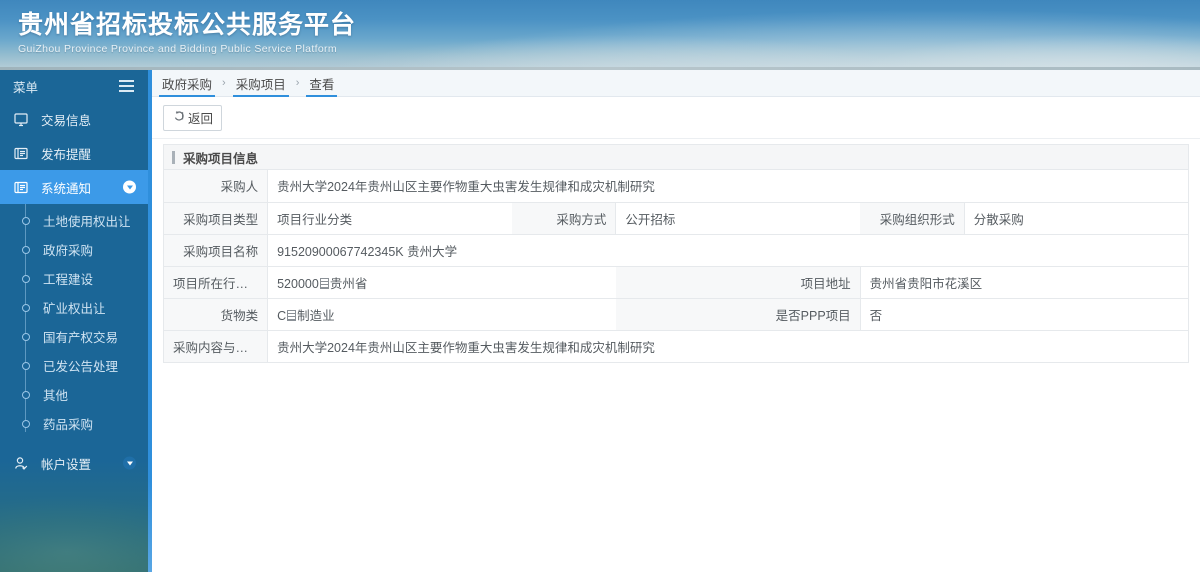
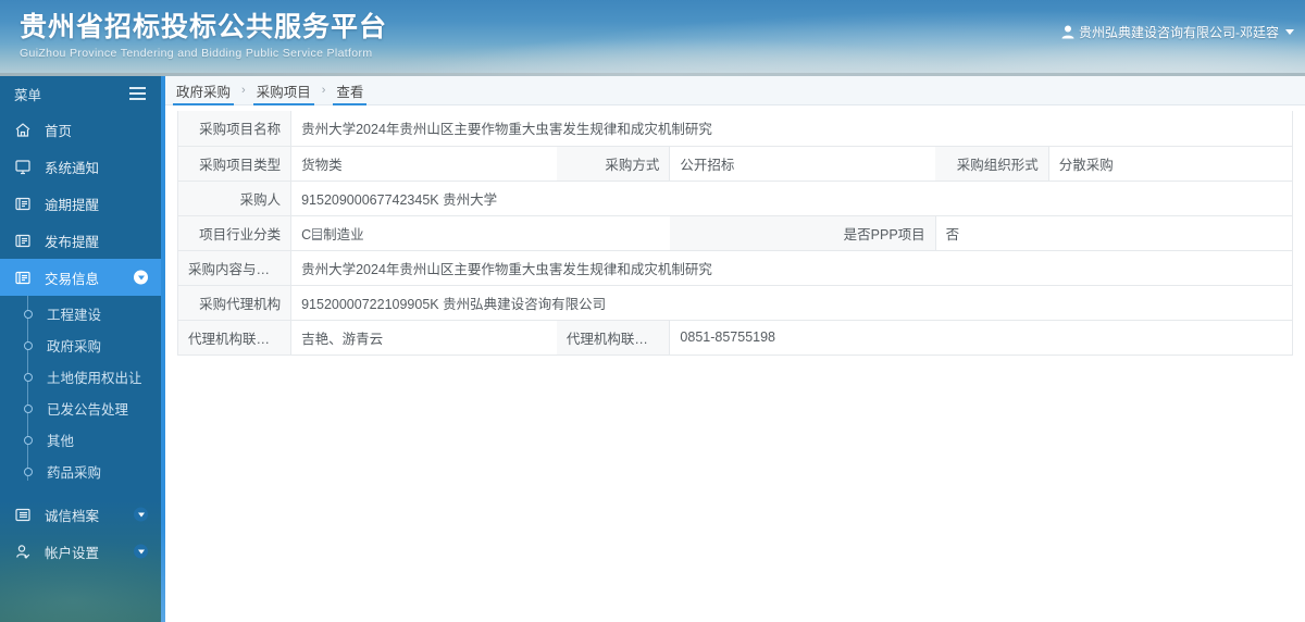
  贵州省招标投标公共服务平台
- GuiZhou Province Province and Bidding Public Service Platform
+ GuiZhou Province Tendering and Bidding Public Service Platform
+ 贵州弘典建设咨询有限公司-邓廷容
  菜单
+ 首页
- 交易信息
+ 系统通知
+ 逾期提醒
  发布提醒
- 系统通知
+ 交易信息
- 土地使用权出让
+ 工程建设
  政府采购
- 工程建设
+ 土地使用权出让
- 矿业权出让
- 国有产权交易
  已发公告处理
  其他
  药品采购
+ 诚信档案
  帐户设置
  政府采购
  ›
  采购项目
  ›
  查看
- 返回
- 采购项目信息
- 采购人	贵州大学2024年贵州山区主要作物重大虫害发生规律和成灾机制研究
+ 采购项目名称	贵州大学2024年贵州山区主要作物重大虫害发生规律和成灾机制研究
- 采购项目类型	项目行业分类	采购方式	公开招标	采购组织形式	分散采购
+ 采购项目类型	货物类	采购方式	公开招标	采购组织形式	分散采购
- 采购项目名称	91520900067742345K 贵州大学
+ 采购人	91520900067742345K 贵州大学
- 项目所在行政区域	520000 贵州省	项目地址	贵州省贵阳市花溪区
- 货物类	C 制造业	是否PPP项目	否
+ 项目行业分类	C 制造业	是否PPP项目	否
  采购内容与说明	贵州大学2024年贵州山区主要作物重大虫害发生规律和成灾机制研究
+ 采购代理机构	91520000722109905K 贵州弘典建设咨询有限公司
+ 代理机构联系人	吉艳、游青云	代理机构联系电话	0851-85755198
